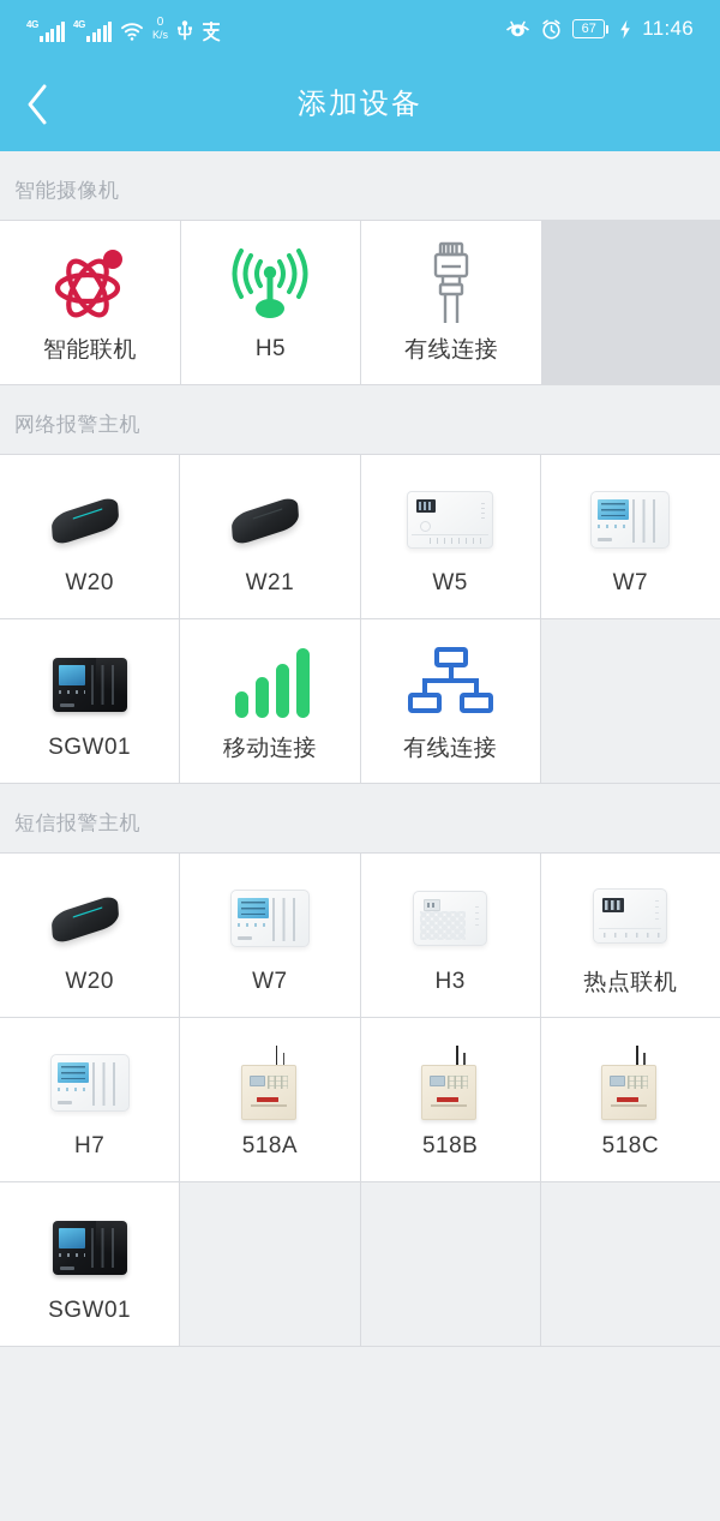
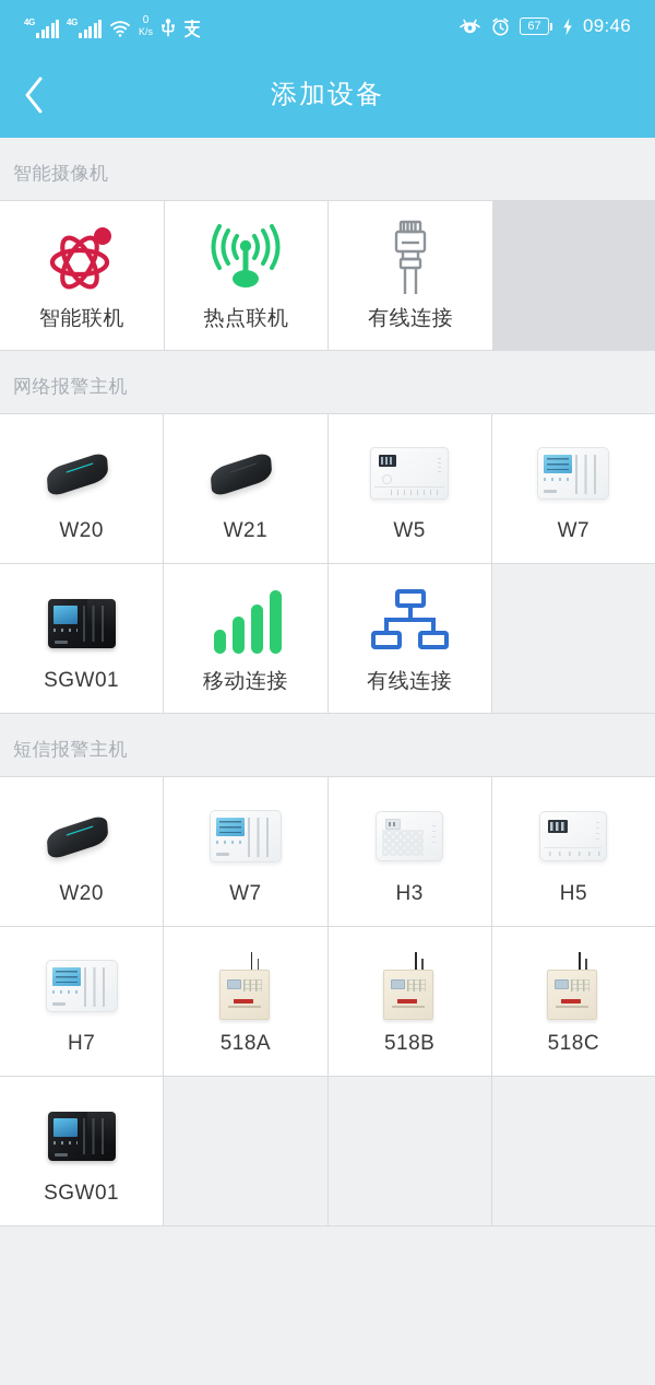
  4G
  4G
  0
  K/s
  67
- 11:46
+ 09:46
  添加设备
  智能摄像机
  智能联机
- H5
+ 热点联机
  有线连接
  网络报警主机
  W20
  W21
  W5
  W7
  SGW01
  移动连接
  有线连接
  短信报警主机
  W20
  W7
  H3
- 热点联机
+ H5
  H7
  518A
  518B
  518C
  SGW01
